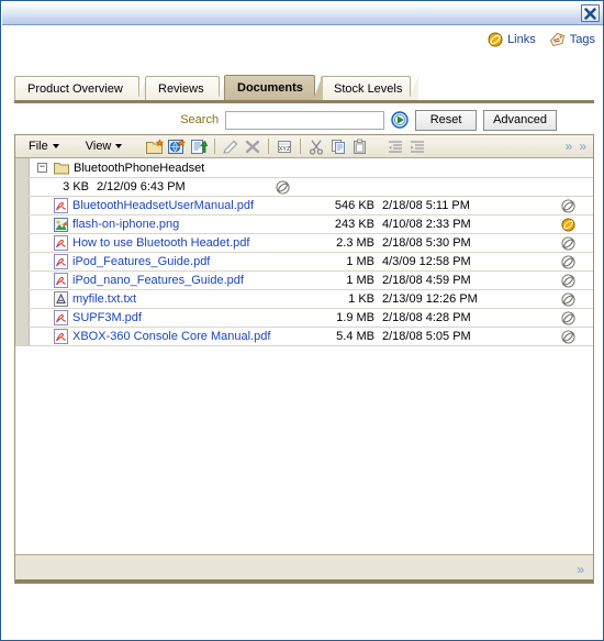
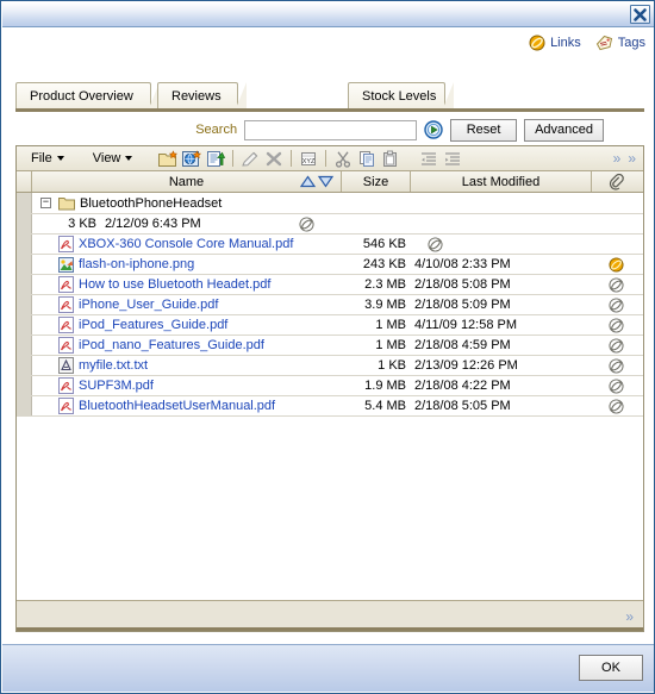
  Links
  Tags
  Product Overview
  Reviews
- Documents
  Stock Levels
  Search
  Reset
  Advanced
  File
  View
  »
  »
+ Name
+ Size
+ Last Modified
  −
  BluetoothPhoneHeadset
  3 KB
  2/12/09 6:43 PM
- BluetoothHeadsetUserManual.pdf
+ XBOX-360 Console Core Manual.pdf
  546 KB
- 2/18/08 5:11 PM
  flash-on-iphone.png
  243 KB
  4/10/08 2:33 PM
  How to use Bluetooth Headet.pdf
  2.3 MB
- 2/18/08 5:30 PM
+ 2/18/08 5:08 PM
+ iPhone_User_Guide.pdf
+ 3.9 MB
+ 2/18/08 5:09 PM
  iPod_Features_Guide.pdf
  1 MB
- 4/3/09 12:58 PM
+ 4/11/09 12:58 PM
  iPod_nano_Features_Guide.pdf
  1 MB
  2/18/08 4:59 PM
  myfile.txt.txt
  1 KB
  2/13/09 12:26 PM
  SUPF3M.pdf
  1.9 MB
- 2/18/08 4:28 PM
+ 2/18/08 4:22 PM
- XBOX-360 Console Core Manual.pdf
+ BluetoothHeadsetUserManual.pdf
  5.4 MB
  2/18/08 5:05 PM
  »
+ OK
